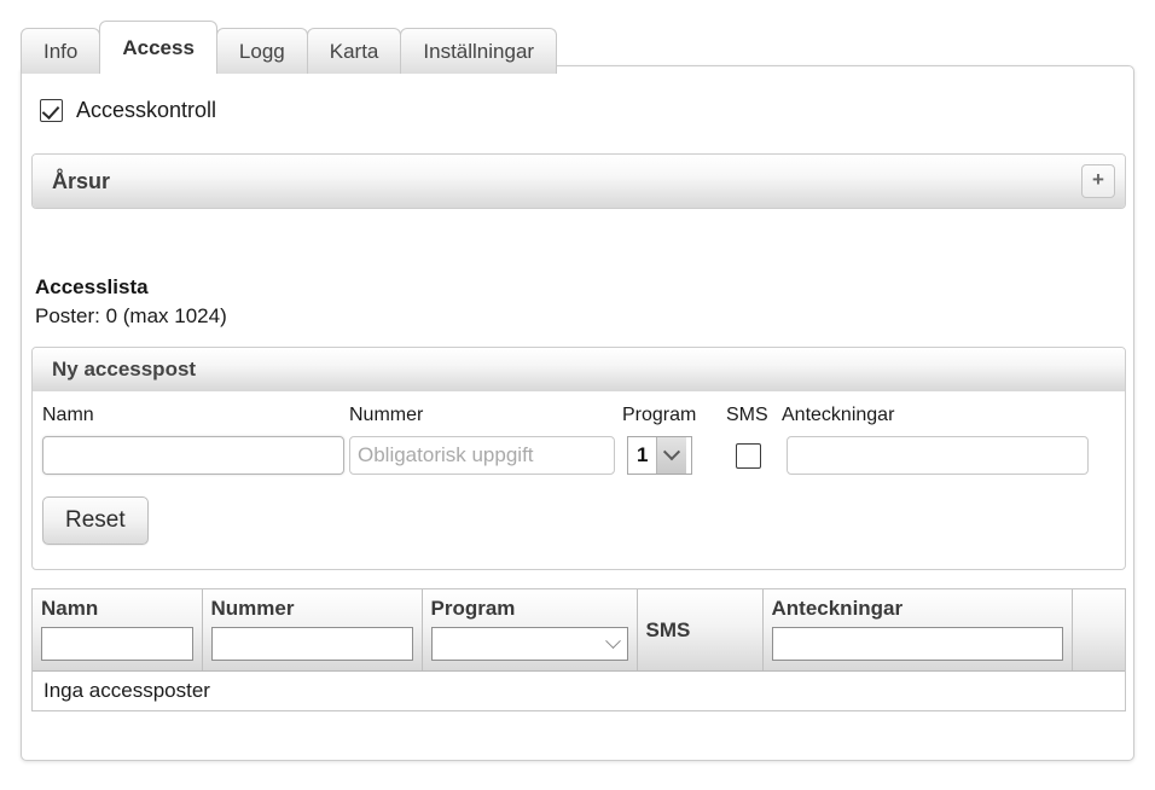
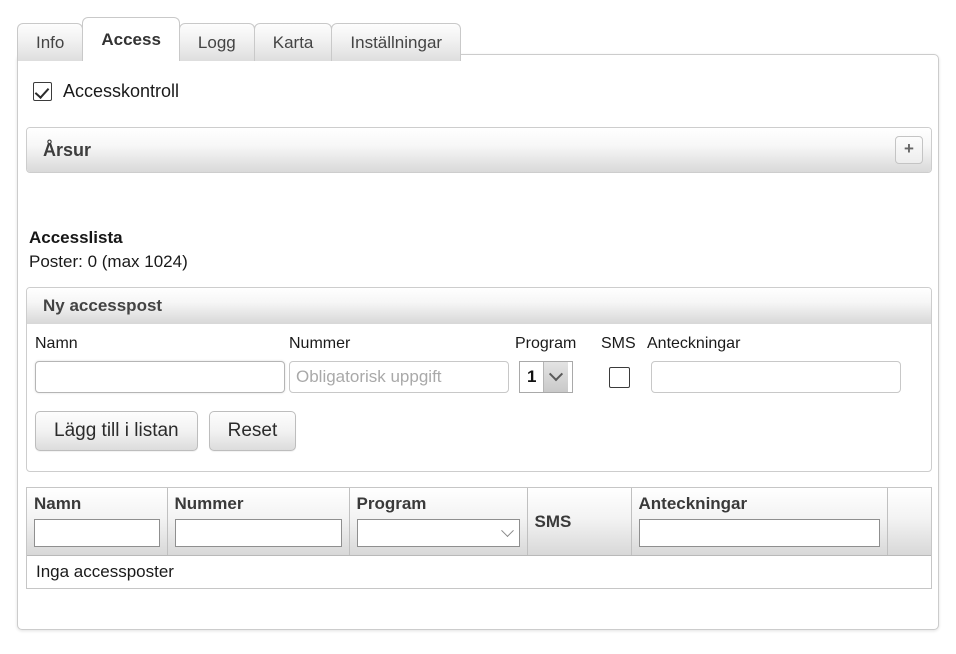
  Info
  Access
  Logg
  Karta
  Inställningar
  Accesskontroll
  Årsur
  +
  Accesslista
  Poster: 0 (max 1024)
  Ny accesspost
  Namn
  Nummer
  Program
  SMS
  Anteckningar
  Obligatorisk uppgift
  1
+ Lägg till i listan
  Reset
  Namn	Nummer	Program	SMS	Anteckningar
  Inga accessposter
